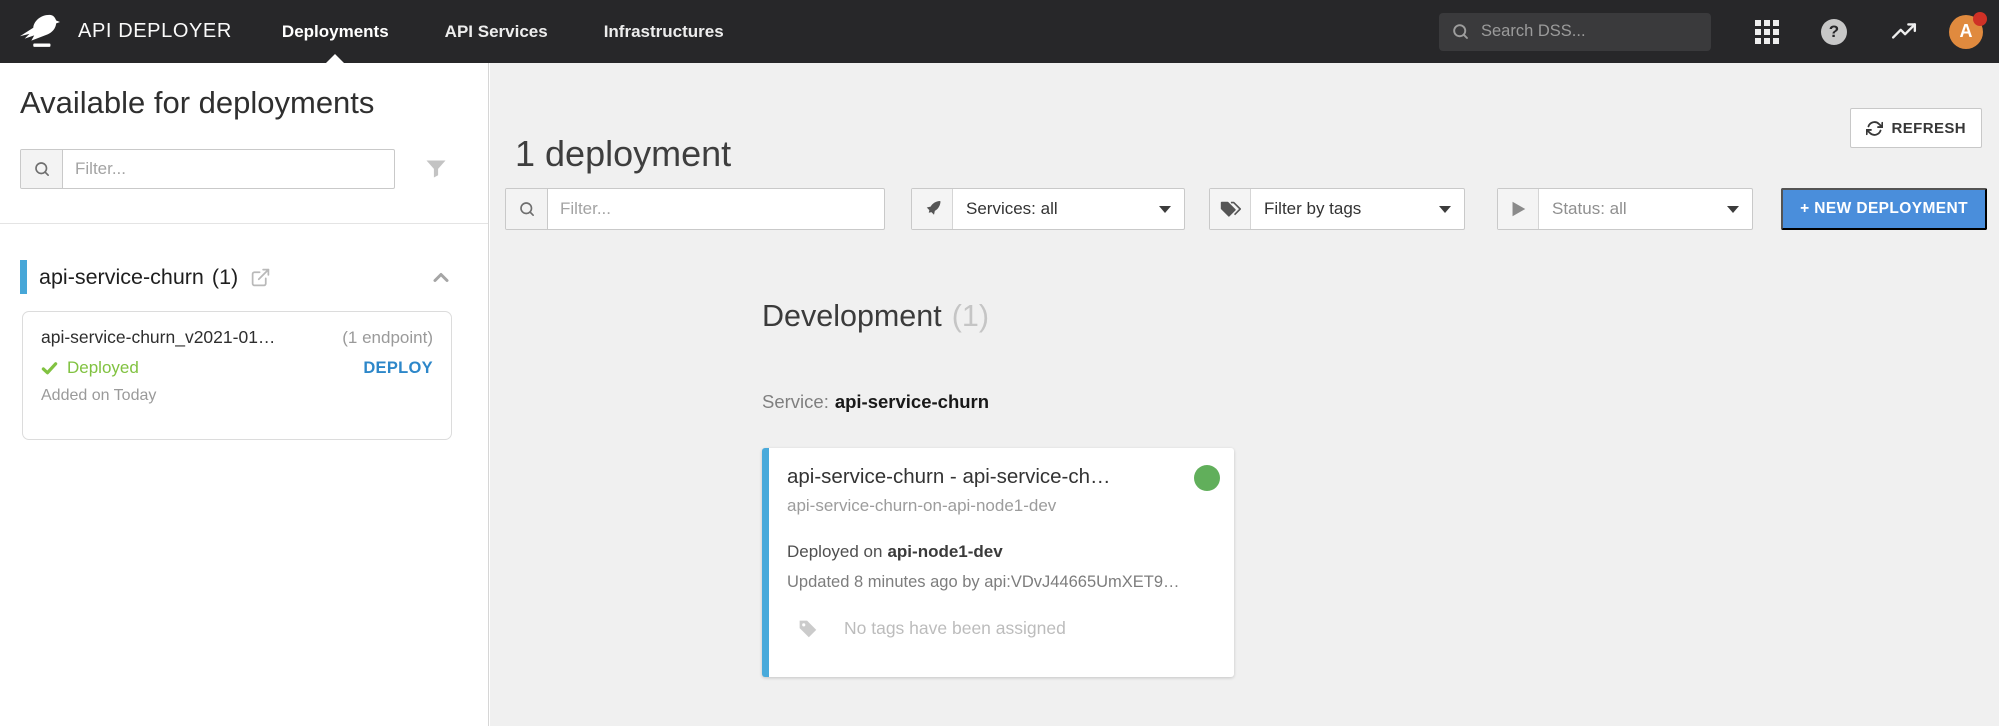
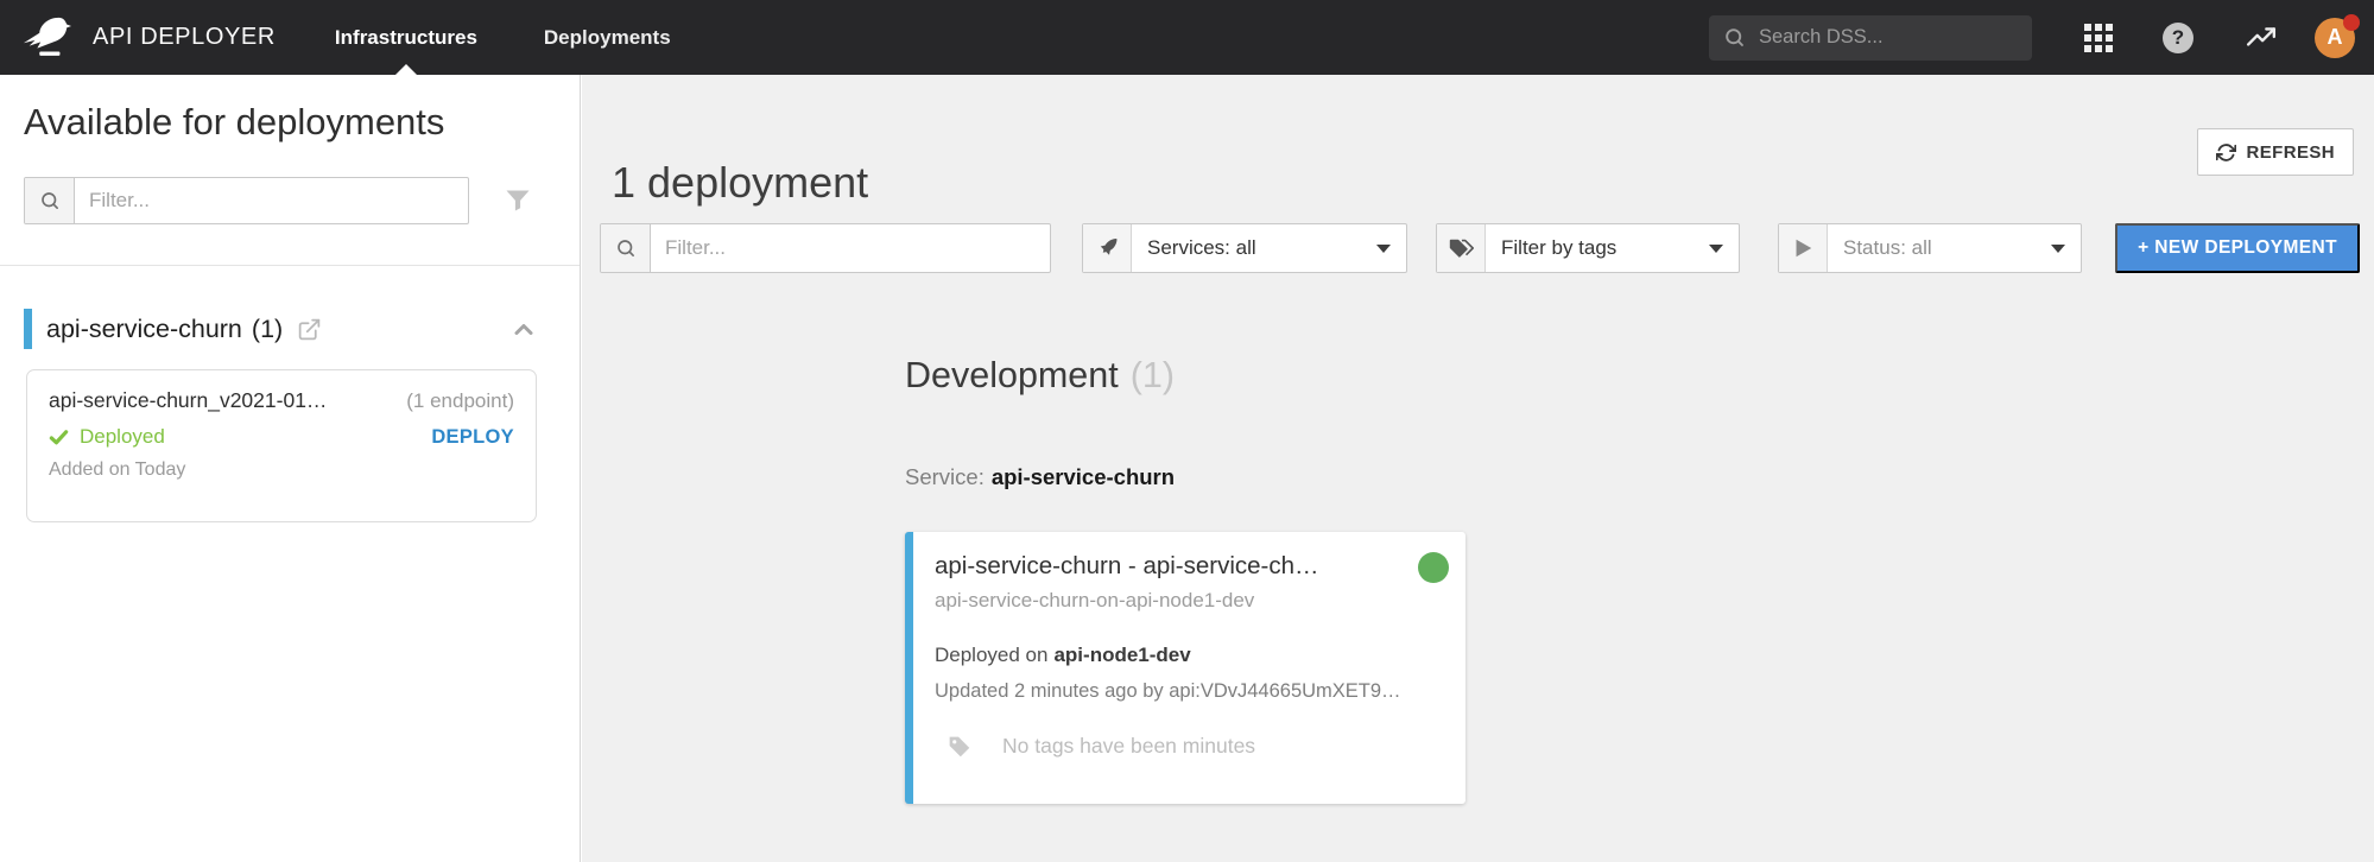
  API DEPLOYER
- Deployments
+ Infrastructures
- API Services
- Infrastructures
+ Deployments
  Search DSS...
  ?
  A
  Available for deployments
  Filter...
  api-service-churn
  (1)
  api-service-churn_v2021-01…
  (1 endpoint)
  Deployed
  DEPLOY
  Added on Today
  1 deployment
  REFRESH
  Filter...
  Services: all
  Filter by tags
  Status: all
  + NEW DEPLOYMENT
  Development (1)
  Service: api-service-churn
  api-service-churn - api-service-ch…
  api-service-churn-on-api-node1-dev
  Deployed on api-node1-dev
- Updated 8 minutes ago by api:VDvJ44665UmXET9…
+ Updated 2 minutes ago by api:VDvJ44665UmXET9…
- No tags have been assigned
+ No tags have been minutes
